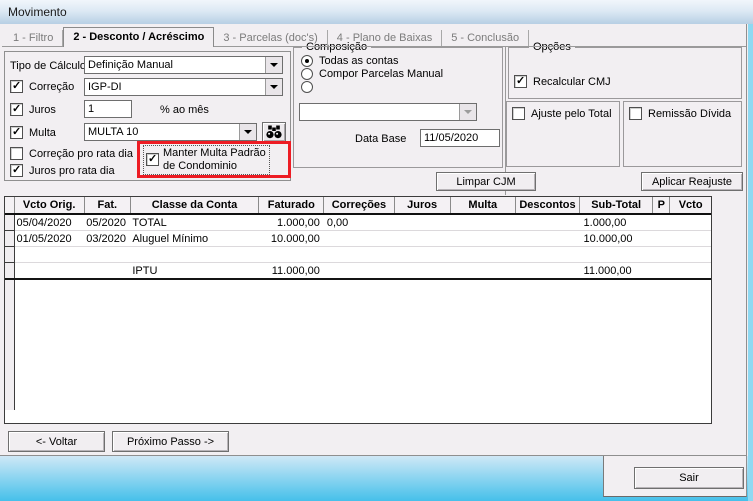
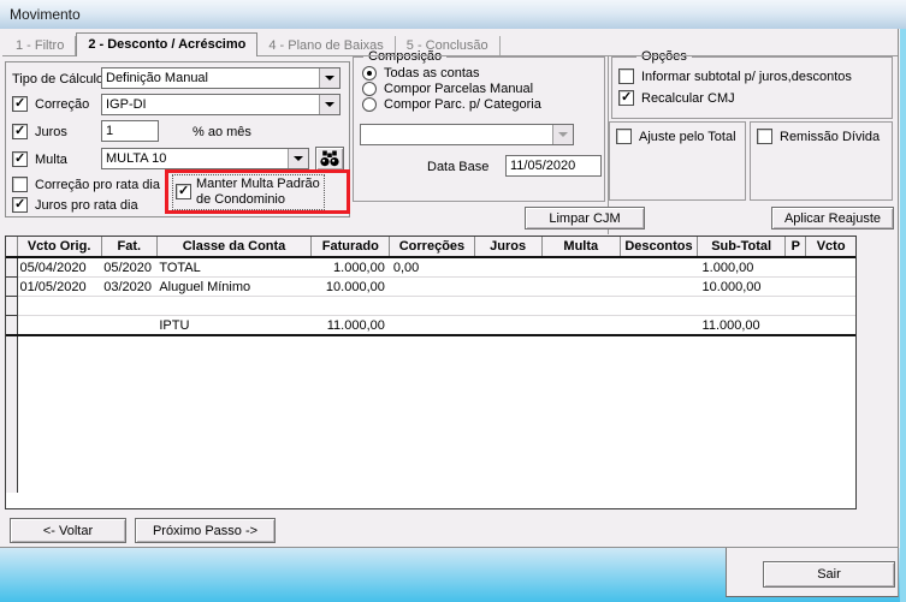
  Movimento
  1 - Filtro
  2 - Desconto / Acréscimo
- 3 - Parcelas (doc's)
  4 - Plano de Baixas
  5 - Conclusão
  Tipo de Cálculo
  Definição Manual
  Correção
  IGP-DI
  Juros
  1
  % ao mês
  Multa
  MULTA 10
  Correção pro rata dia
  Juros pro rata dia
  Manter Multa Padrão
  de Condominio
  Composição
  Todas as contas
  Compor Parcelas Manual
+ Compor Parc. p/ Categoria
  Data Base
  11/05/2020
  Opções
+ Informar subtotal p/ juros,descontos
  Recalcular CMJ
  Ajuste pelo Total
  Remissão Dívida
  Limpar CJM
  Aplicar Reajuste
  	Vcto Orig.	Fat.	Classe da Conta	Faturado	Correções	Juros	Multa	Descontos	Sub-Total	P	Vcto
  	05/04/2020	05/2020	TOTAL	1.000,00	0,00				1.000,00
  	01/05/2020	03/2020	Aluguel Mínimo	10.000,00					10.000,00
  			IPTU	11.000,00					11.000,00
  <- Voltar
  Próximo Passo ->
  Sair
